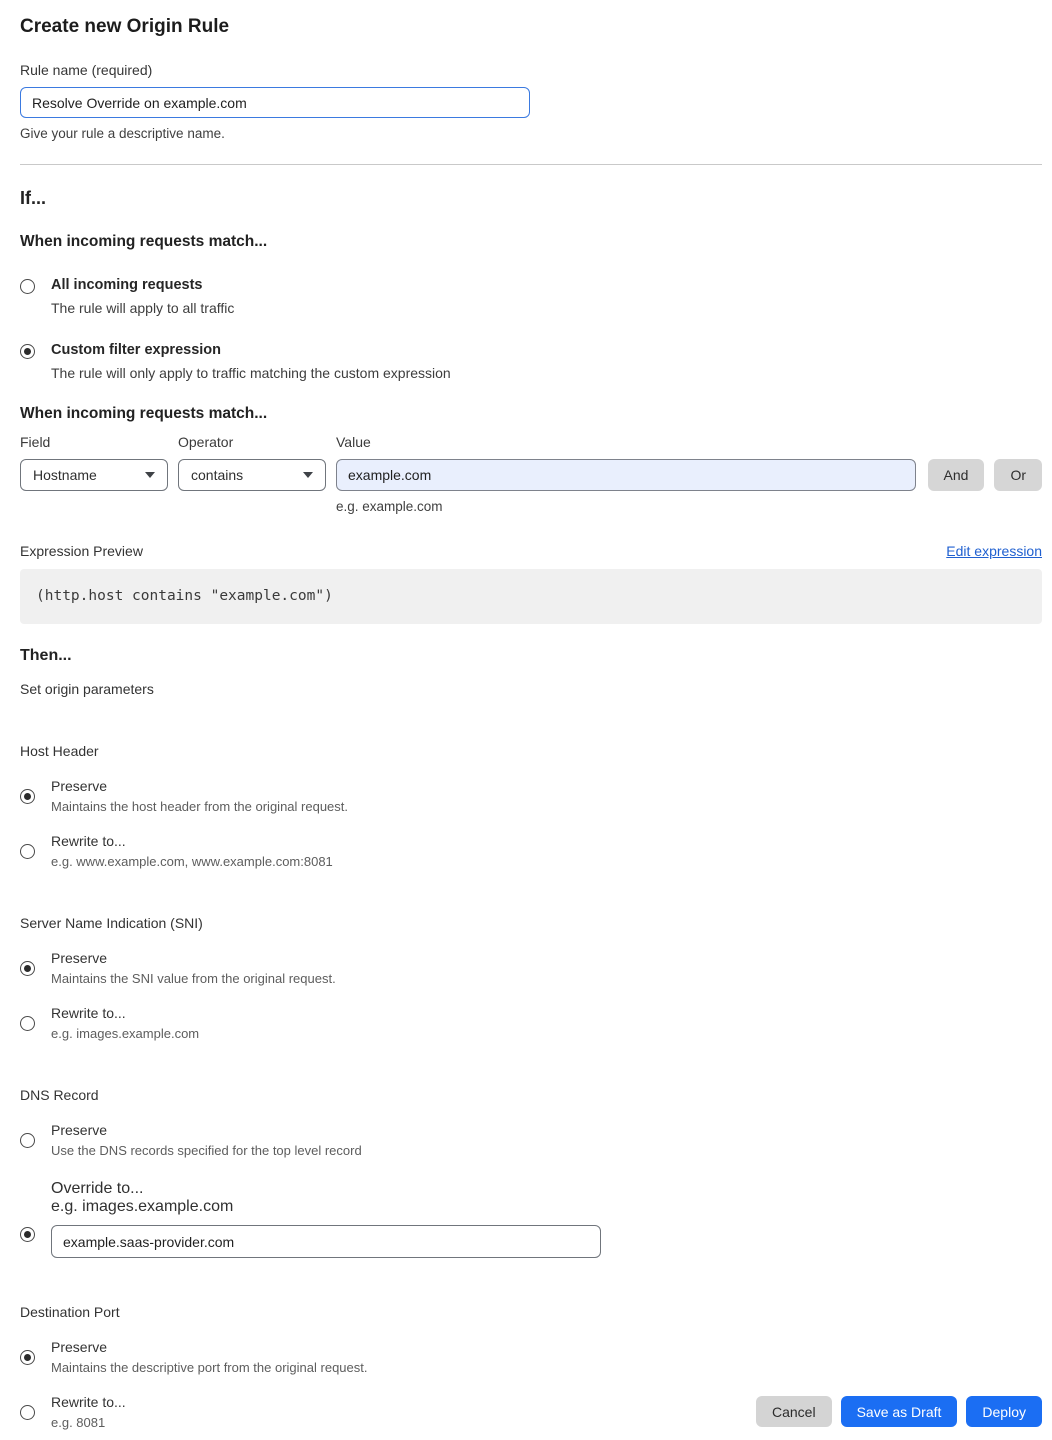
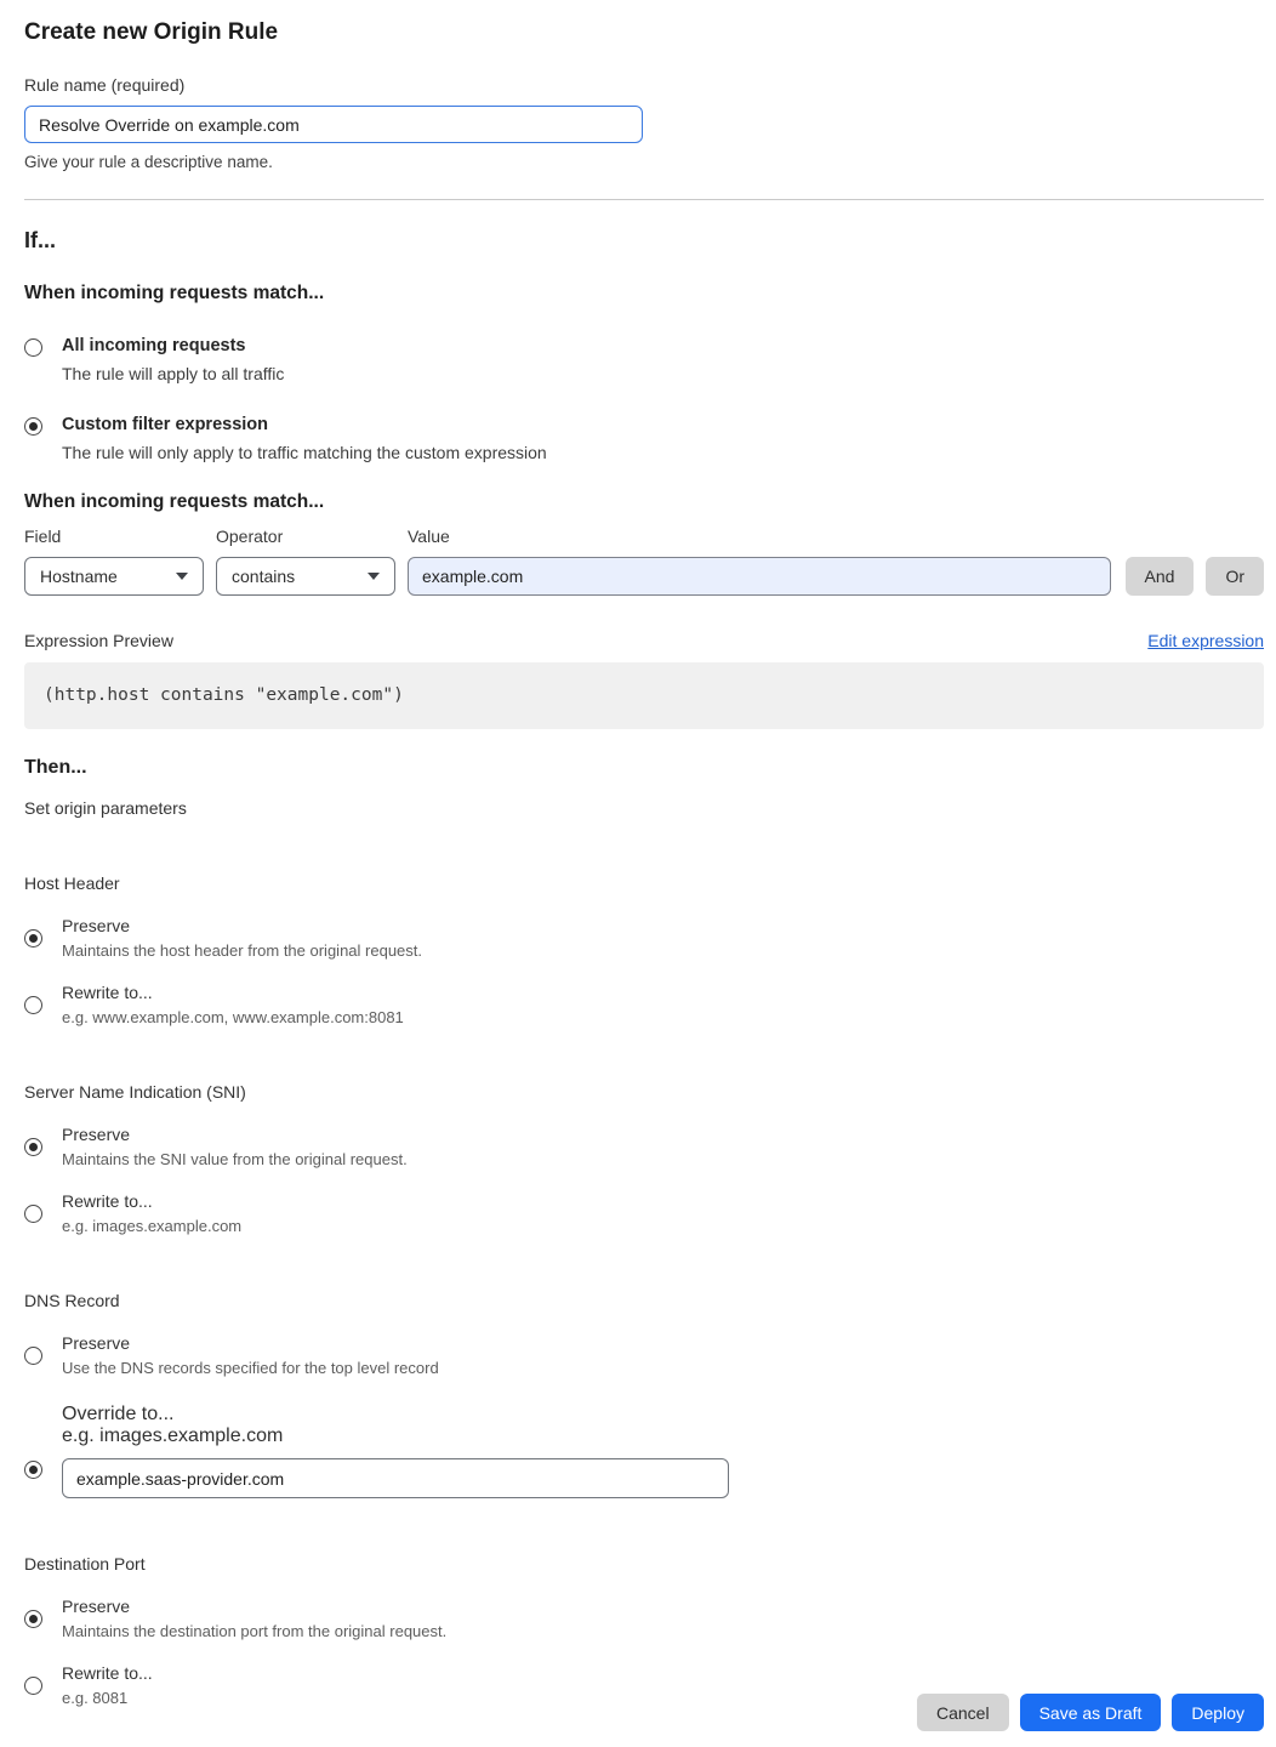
  Create new Origin Rule
  Rule name (required)
  Resolve Override on example.com
  Give your rule a descriptive name.
  If...
  When incoming requests match...
  All incoming requests
  The rule will apply to all traffic
  Custom filter expression
  The rule will only apply to traffic matching the custom expression
  When incoming requests match...
  Field
  Hostname
  Operator
  contains
  Value
  example.com
- e.g. example.com
  And
  Or
  Expression Preview
  Edit expression
  (http.host contains "example.com")
  Then...
  Set origin parameters
  Host Header
  Preserve
  Maintains the host header from the original request.
  Rewrite to...
  e.g. www.example.com, www.example.com:8081
  Server Name Indication (SNI)
  Preserve
  Maintains the SNI value from the original request.
  Rewrite to...
  e.g. images.example.com
  DNS Record
  Preserve
  Use the DNS records specified for the top level record
  Override to...
  e.g. images.example.com
  example.saas-provider.com
  Destination Port
  Preserve
- Maintains the descriptive port from the original request.
+ Maintains the destination port from the original request.
  Rewrite to...
  e.g. 8081
  Cancel
  Save as Draft
  Deploy
